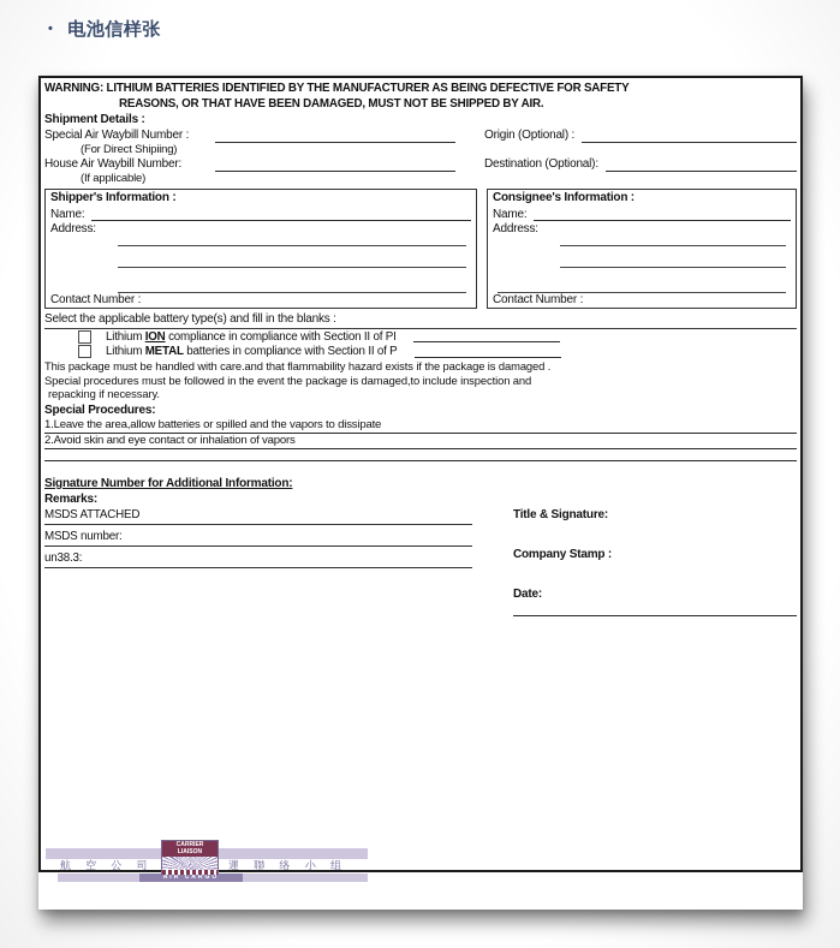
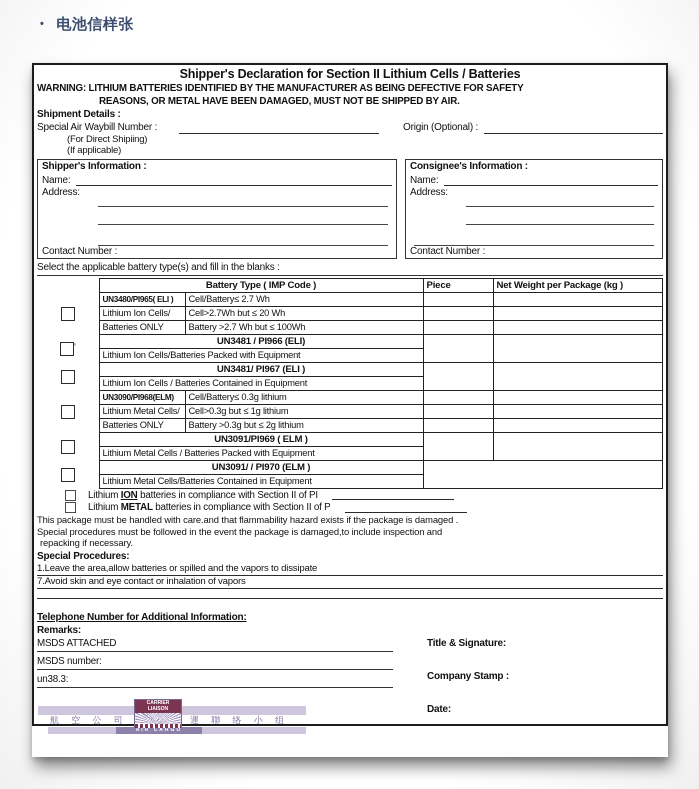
  • 电池信样张
+ Shipper's Declaration for Section II Lithium Cells / Batteries
  WARNING: LITHIUM BATTERIES IDENTIFIED BY THE MANUFACTURER AS BEING DEFECTIVE FOR SAFETY
- REASONS, OR THAT HAVE BEEN DAMAGED, MUST NOT BE SHIPPED BY AIR.
+ REASONS, OR METAL HAVE BEEN DAMAGED, MUST NOT BE SHIPPED BY AIR.
  Shipment Details :
  Special Air Waybill Number :
  Origin (Optional) :
  (For Direct Shipiing)
- House Air Waybill Number:
- Destination (Optional):
  (If applicable)
  Shipper's Information :
  Name:
  Address:
  Contact Number :
  Consignee's Information :
  Name:
  Address:
  Contact Number :
  Select the applicable battery type(s) and fill in the blanks :
+ 	Battery Type ( IMP Code )	Piece	Net Weight per Package (kg )
+ 	UN3480/PI965( ELI )	Cell/Battery≤ 2.7 Wh
+ Lithium Ion Cells/	Cell>2.7Wh but ≤ 20 Wh
+ Batteries ONLY	Battery >2.7 Wh but ≤ 100Wh
+ ’	UN3481 / PI966 (ELI)
+ Lithium Ion Cells/Batteries Packed with Equipment
+ 	UN3481/ PI967 (ELI )
+ Lithium Ion Cells / Batteries Contained in Equipment
+ 	UN3090/PI968(ELM)	Cell/Battery≤ 0.3g lithium
+ Lithium Metal Cells/	Cell>0.3g but ≤ 1g lithium
+ Batteries ONLY	Battery >0.3g but ≤ 2g lithium
+ 	UN3091/PI969 ( ELM )
+ Lithium Metal Cells / Batteries Packed with Equipment
+ 	UN3091/ / PI970 (ELM )
+ Lithium Metal Cells/Batteries Contained in Equipment
- Lithium ION compliance in compliance with Section II of PI
+ Lithium ION batteries in compliance with Section II of PI
  Lithium METAL batteries in compliance with Section II of P
  This package must be handled with care.and that flammability hazard exists if the package is damaged .
  Special procedures must be followed in the event the package is damaged,to include inspection and
  repacking if necessary.
  Special Procedures:
  1.Leave the area,allow batteries or spilled and the vapors to dissipate
- 2.Avoid skin and eye contact or inhalation of vapors
+ 7.Avoid skin and eye contact or inhalation of vapors
- Signature Number for Additional Information:
+ Telephone Number for Additional Information:
  Remarks:
  MSDS ATTACHED
  MSDS number:
  un38.3:
  Title & Signature:
  Company Stamp :
  Date:
  航 空 公 司
  運 聯 络 小 组
